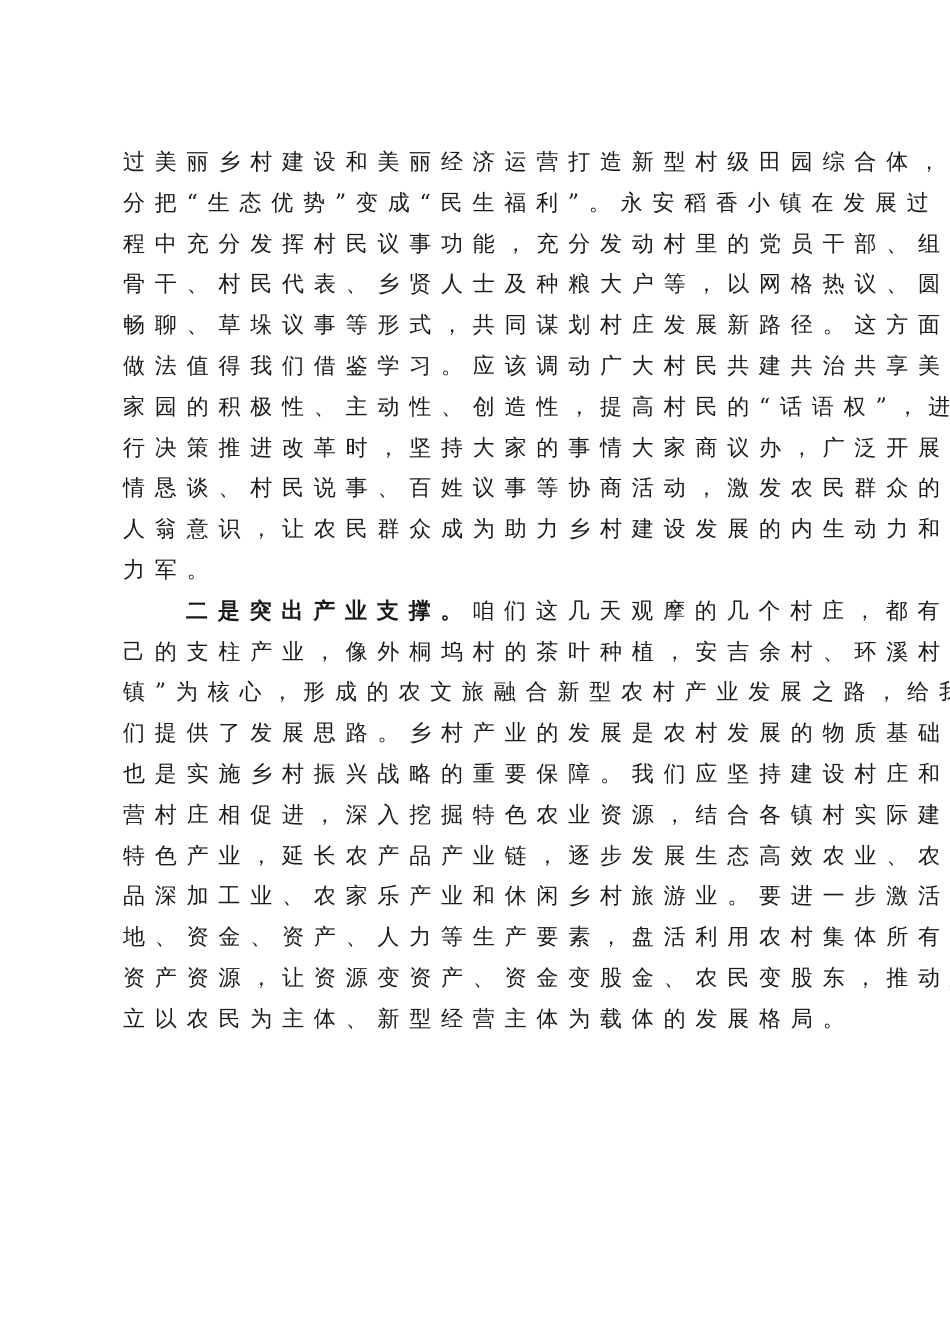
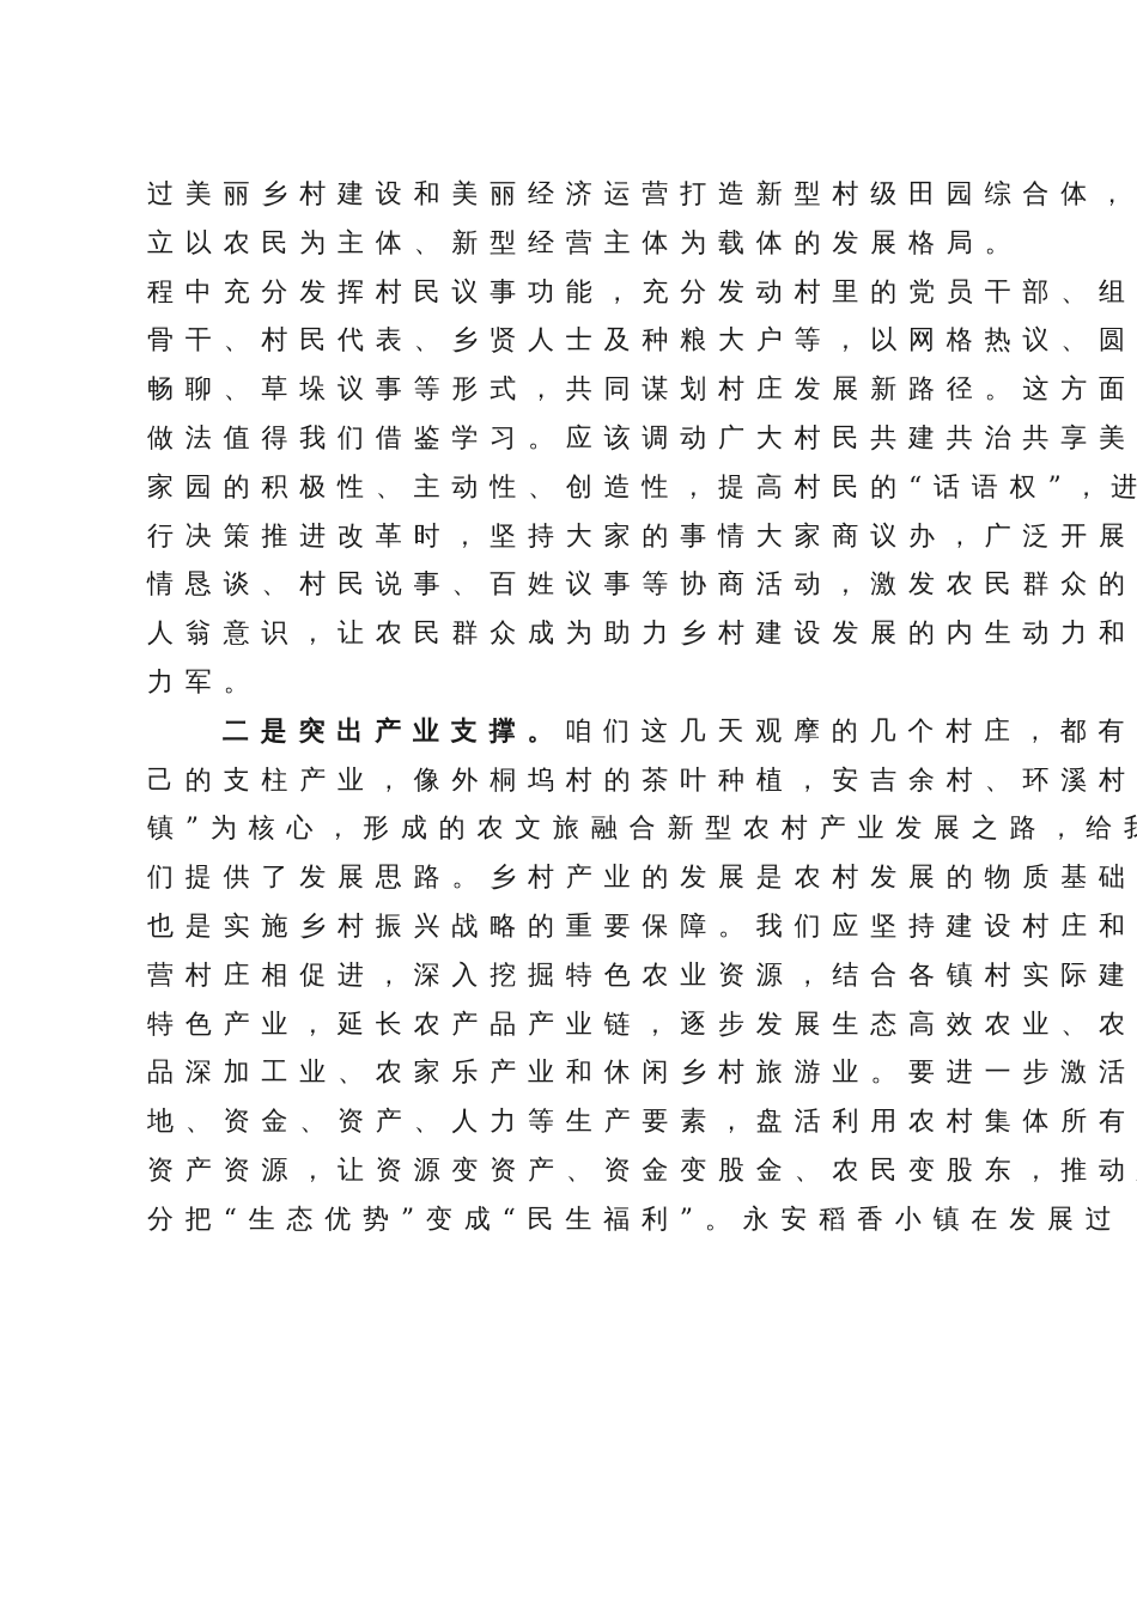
  过美丽乡村建设和美丽经济运营打造新型村级田园综合体，
- 分把“生态优势”变成“民生福利”。永安稻香小镇在发展过
+ 立以农民为主体、新型经营主体为载体的发展格局。
  程中充分发挥村民议事功能，充分发动村里的党员干部、组
  骨干、村民代表、乡贤人士及种粮大户等，以网格热议、圆
  畅聊、草垛议事等形式，共同谋划村庄发展新路径。这方面
  做法值得我们借鉴学习。应该调动广大村民共建共治共享美
  家园的积极性、主动性、创造性，提高村民的“话语权”，进
  行决策推进改革时，坚持大家的事情大家商议办，广泛开展
  情恳谈、村民说事、百姓议事等协商活动，激发农民群众的
  人翁意识，让农民群众成为助力乡村建设发展的内生动力和
  力军。
  二是突出产业支撑。咱们这几天观摩的几个村庄，都有
  己的支柱产业，像外桐坞村的茶叶种植，安吉余村、环溪村
  镇”为核心，形成的农文旅融合新型农村产业发展之路，给
  们提供了发展思路。乡村产业的发展是农村发展的物质基础
  也是实施乡村振兴战略的重要保障。我们应坚持建设村庄和
  营村庄相促进，深入挖掘特色农业资源，结合各镇村实际建
  特色产业，延长农产品产业链，逐步发展生态高效农业、农
  品深加工业、农家乐产业和休闲乡村旅游业。要进一步激活
  地、资金、资产、人力等生产要素，盘活利用农村集体所有
  资产资源，让资源变资产、资金变股金、农民变股东，推动
- 立以农民为主体、新型经营主体为载体的发展格局。
+ 分把“生态优势”变成“民生福利”。永安稻香小镇在发展过
